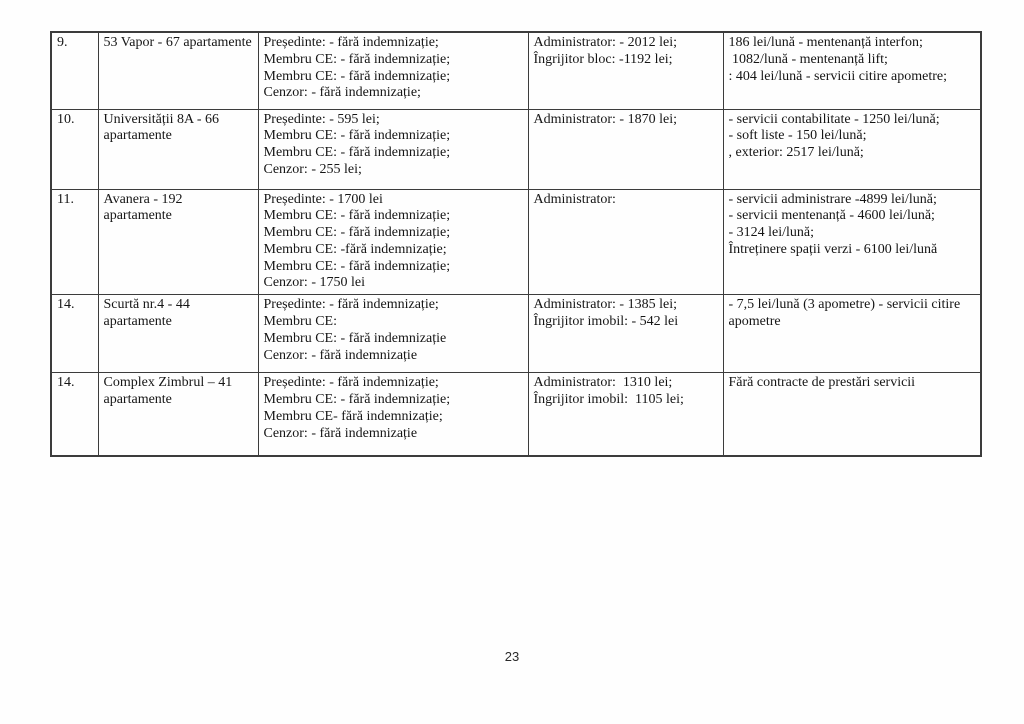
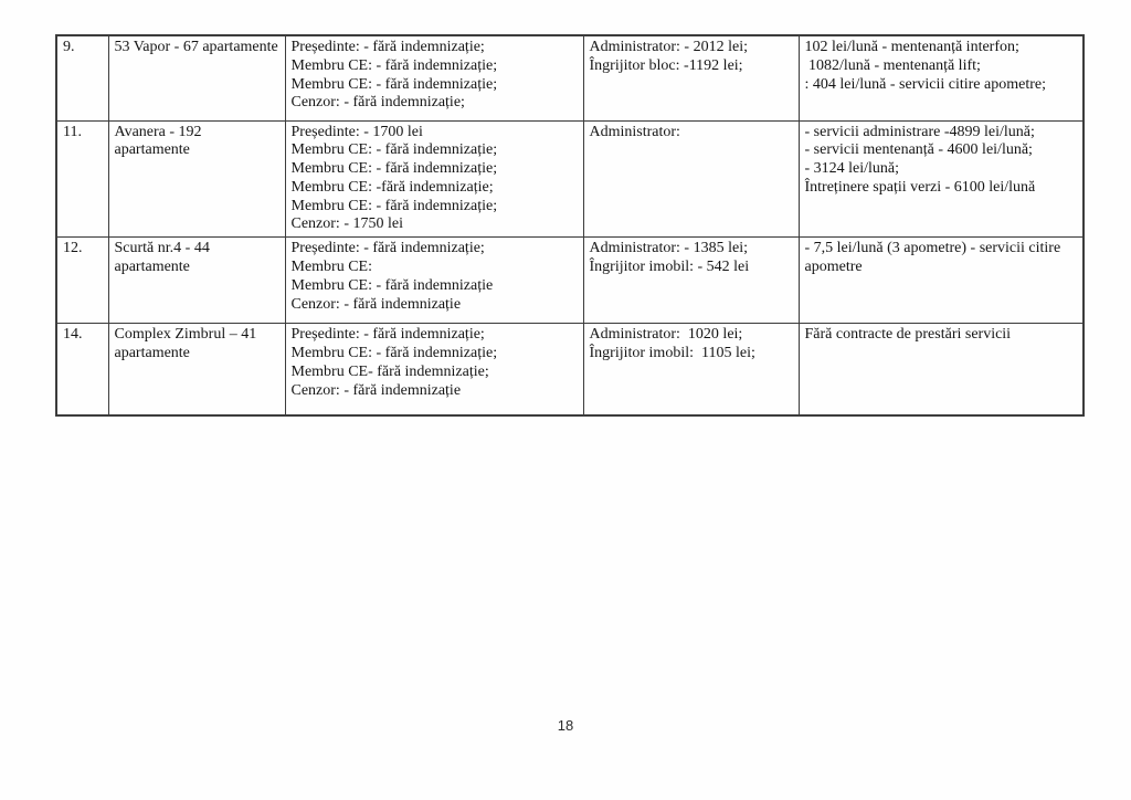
- 9.	53 Vapor - 67 apartamente	Președinte: - fără indemnizație;Membru CE: - fără indemnizație;Membru CE: - fără indemnizație;Cenzor: - fără indemnizație;	Administrator: - 2012 lei;Îngrijitor bloc: -1192 lei;	186 lei/lună - mentenanță interfon; 1082/lună - mentenanță lift;: 404 lei/lună - servicii citire apometre;
+ 9.	53 Vapor - 67 apartamente	Președinte: - fără indemnizație;Membru CE: - fără indemnizație;Membru CE: - fără indemnizație;Cenzor: - fără indemnizație;	Administrator: - 2012 lei;Îngrijitor bloc: -1192 lei;	102 lei/lună - mentenanță interfon; 1082/lună - mentenanță lift;: 404 lei/lună - servicii citire apometre;
- 10.	Universității 8A - 66 apartamente	Președinte: - 595 lei;Membru CE: - fără indemnizație;Membru CE: - fără indemnizație;Cenzor: - 255 lei;	Administrator: - 1870 lei;	- servicii contabilitate - 1250 lei/lună;- soft liste - 150 lei/lună;, exterior: 2517 lei/lună;
  11.	Avanera - 192 apartamente	Președinte: - 1700 leiMembru CE: - fără indemnizație;Membru CE: - fără indemnizație;Membru CE: -fără indemnizație;Membru CE: - fără indemnizație;Cenzor: - 1750 lei	Administrator:	- servicii administrare -4899 lei/lună;- servicii mentenanță - 4600 lei/lună;- 3124 lei/lună;Întreținere spații verzi - 6100 lei/lună
- 14.	Scurtă nr.4 - 44 apartamente	Președinte: - fără indemnizație;Membru CE:Membru CE: - fără indemnizațieCenzor: - fără indemnizație	Administrator: - 1385 lei;Îngrijitor imobil: - 542 lei	- 7,5 lei/lună (3 apometre) - servicii citire apometre
+ 12.	Scurtă nr.4 - 44 apartamente	Președinte: - fără indemnizație;Membru CE:Membru CE: - fără indemnizațieCenzor: - fără indemnizație	Administrator: - 1385 lei;Îngrijitor imobil: - 542 lei	- 7,5 lei/lună (3 apometre) - servicii citire apometre
- 14.	Complex Zimbrul – 41 apartamente	Președinte: - fără indemnizație;Membru CE: - fără indemnizație;Membru CE- fără indemnizație;Cenzor: - fără indemnizație	Administrator: 1310 lei;Îngrijitor imobil: 1105 lei;	Fără contracte de prestări servicii
+ 14.	Complex Zimbrul – 41 apartamente	Președinte: - fără indemnizație;Membru CE: - fără indemnizație;Membru CE- fără indemnizație;Cenzor: - fără indemnizație	Administrator: 1020 lei;Îngrijitor imobil: 1105 lei;	Fără contracte de prestări servicii
- 23
+ 18
